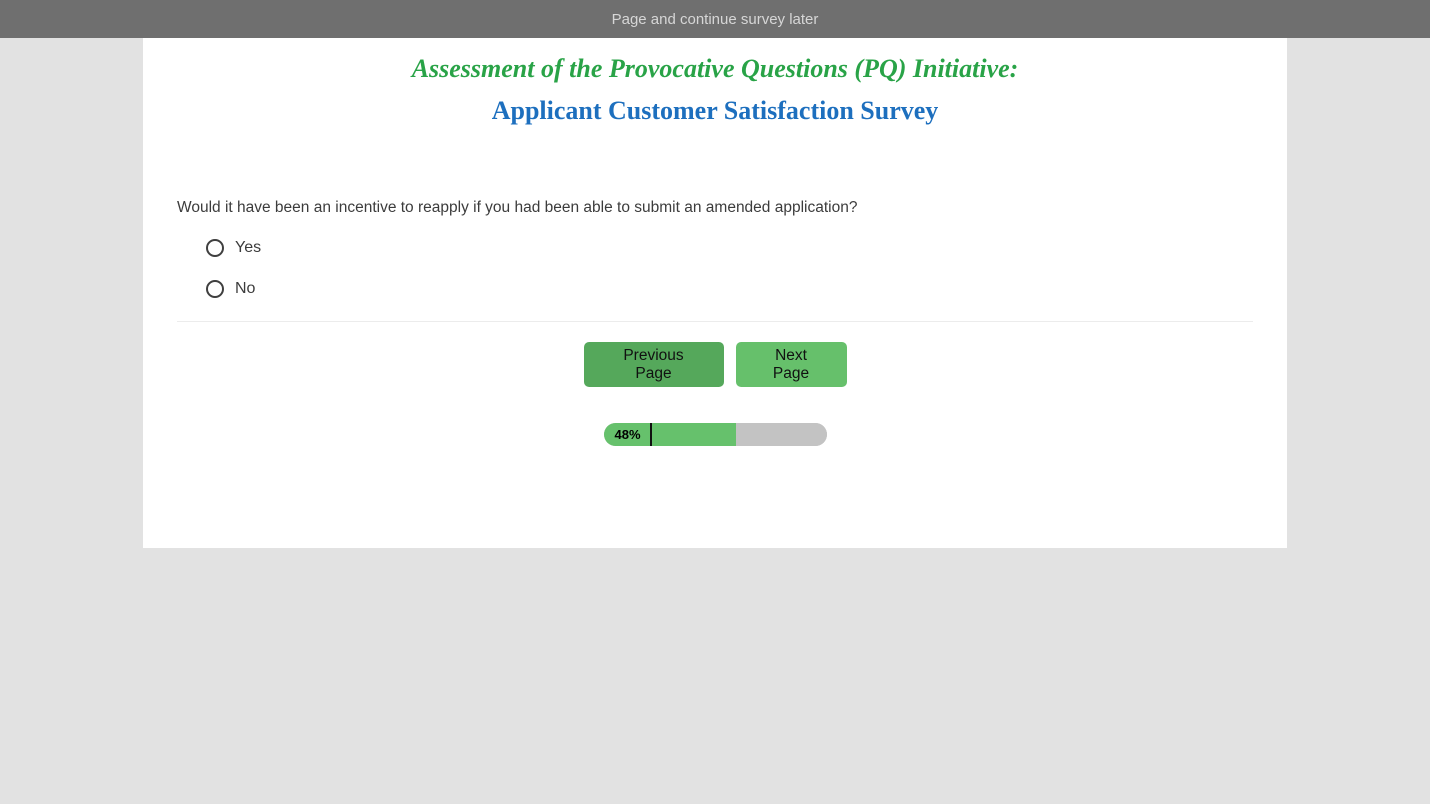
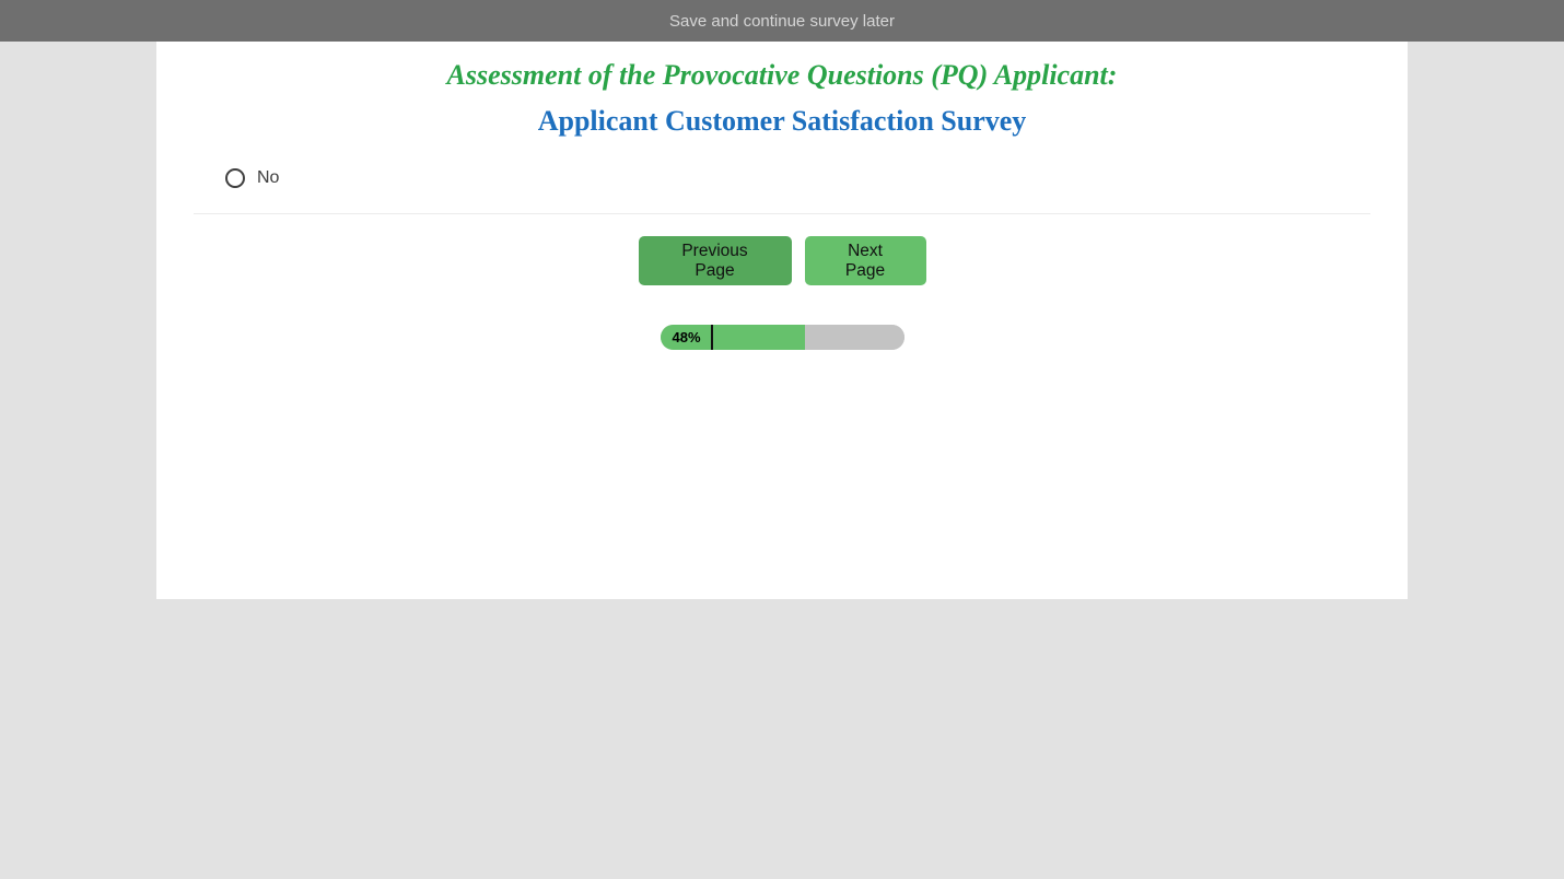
- Page and continue survey later
+ Save and continue survey later
- Assessment of the Provocative Questions (PQ) Initiative:
+ Assessment of the Provocative Questions (PQ) Applicant:
  Applicant Customer Satisfaction Survey
- Would it have been an incentive to reapply if you had been able to submit an amended application?
- Yes
  No
  Previous Page
  Next Page
  48%
